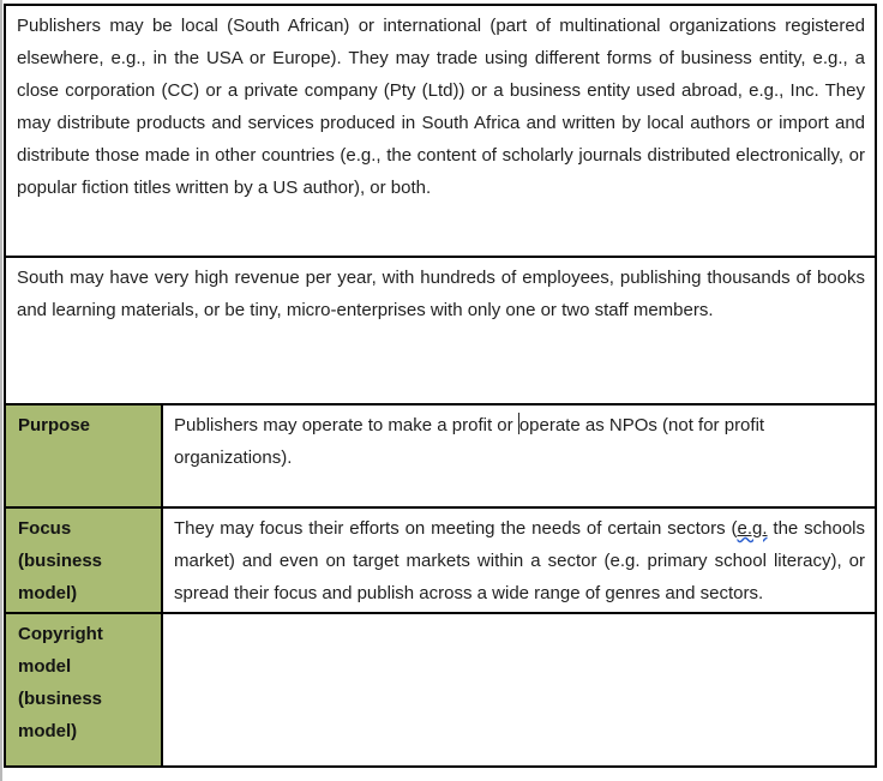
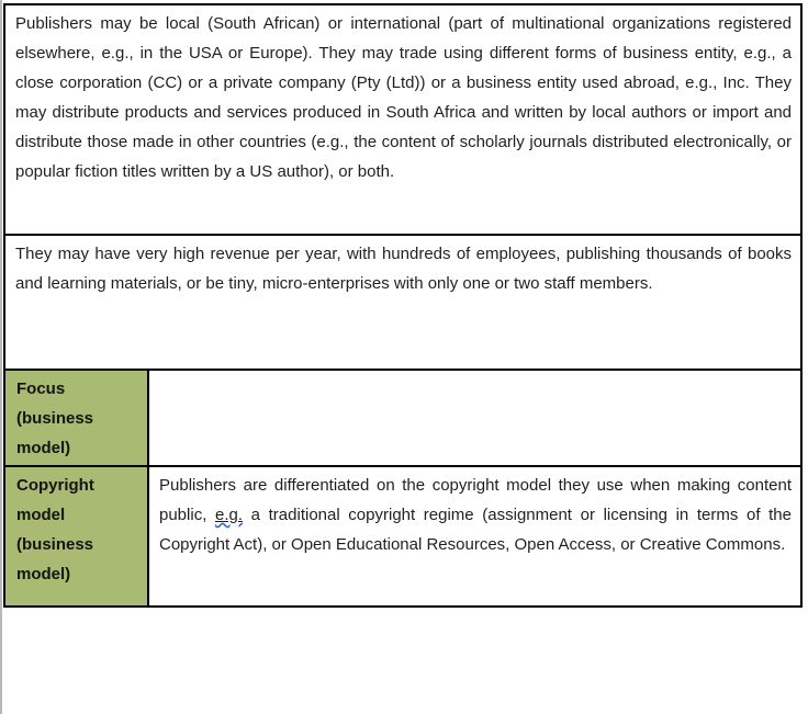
  Publishers may be local (South African) or international (part of multinational organizations registered elsewhere, e.g., in the USA or Europe). They may trade using different forms of business entity, e.g., a close corporation (CC) or a private company (Pty (Ltd)) or a business entity used abroad, e.g., Inc. They may distribute products and services produced in South Africa and written by local authors or import and distribute those made in other countries (e.g., the content of scholarly journals distributed electronically, or popular fiction titles written by a US author), or both.
- South may have very high revenue per year, with hundreds of employees, publishing thousands of books and learning materials, or be tiny, micro-enterprises with only one or two staff members.
+ They may have very high revenue per year, with hundreds of employees, publishing thousands of books and learning materials, or be tiny, micro-enterprises with only one or two staff members.
- Purpose
- Publishers may operate to make a profit or operate as NPOs (not for profit organizations).
  Focus (business model)
- They may focus their efforts on meeting the needs of certain sectors (e.g. the schools market) and even on target markets within a sector (e.g. primary school literacy), or spread their focus and publish across a wide range of genres and sectors.
  Copyright model (business model)
+ Publishers are differentiated on the copyright model they use when making content public, e.g. a traditional copyright regime (assignment or licensing in terms of the Copyright Act), or Open Educational Resources, Open Access, or Creative Commons.
